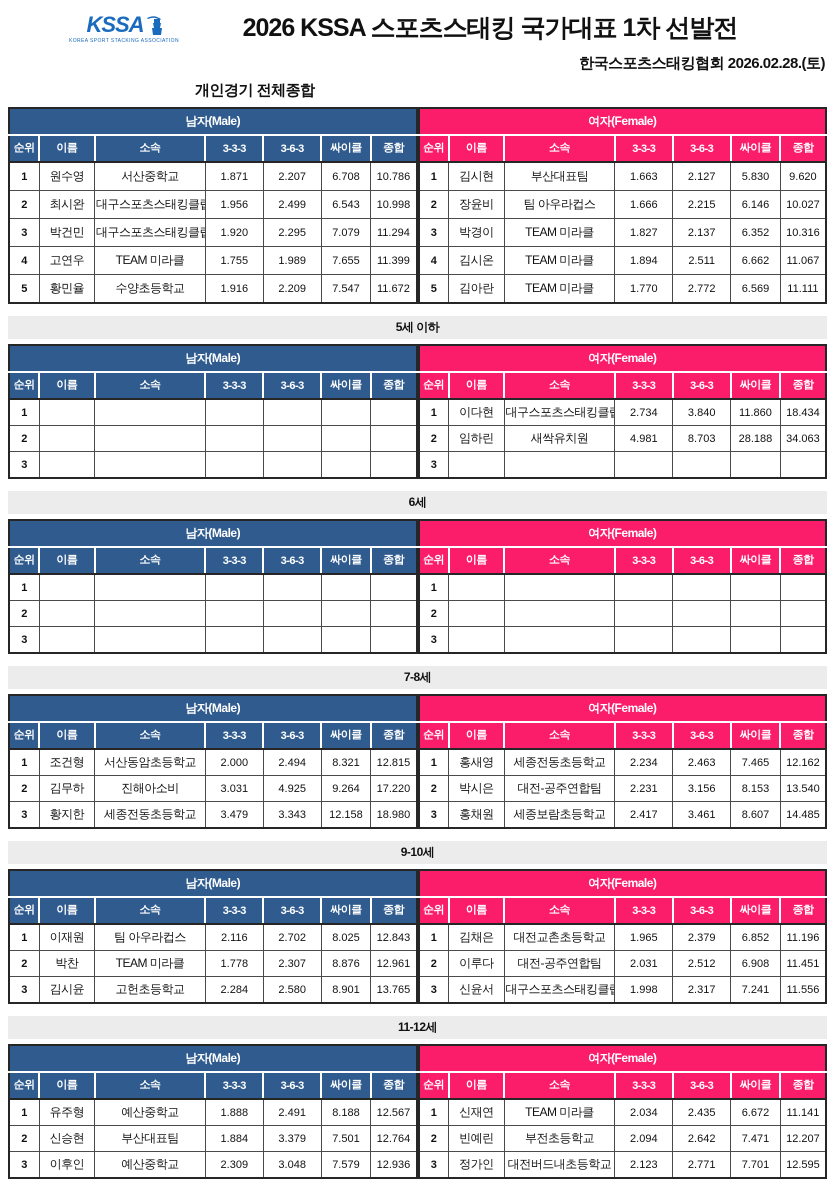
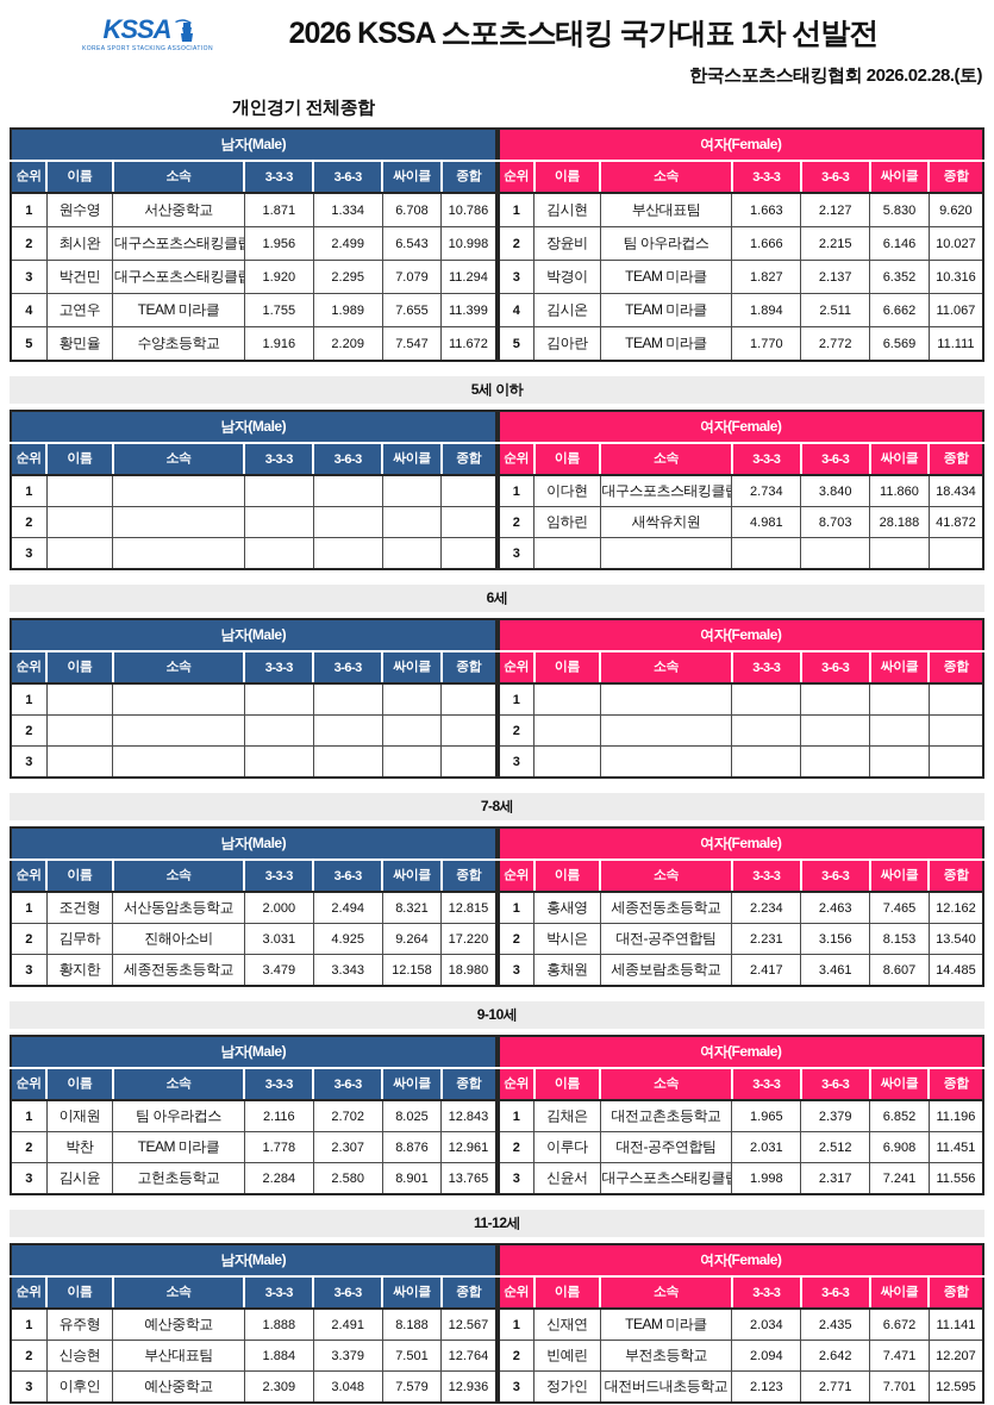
  KSSA
  2026 KSSA 스포츠스태킹 국가대표 1차 선발전
  한국스포츠스태킹협회 2026.02.28.(토)
  개인경기 전체종합
  남자(Male)
  순위	이름	소속	3-3-3	3-6-3	싸이클	종합
- 1	원수영	서산중학교	1.871	2.207	6.708	10.786
+ 1	원수영	서산중학교	1.871	1.334	6.708	10.786
  2	최시완	대구스포츠스태킹클	1.956	2.499	6.543	10.998
  3	박건민	대구스포츠스태킹클	1.920	2.295	7.079	11.294
  4	고연우	TEAM 미라클	1.755	1.989	7.655	11.399
  5	황민율	수양초등학교	1.916	2.209	7.547	11.672
  여자(Female)
  순위	이름	소속	3-3-3	3-6-3	싸이클	종합
  1	김시현	부산대표팀	1.663	2.127	5.830	9.620
  2	장윤비	팀 아우라컵스	1.666	2.215	6.146	10.027
  3	박경이	TEAM 미라클	1.827	2.137	6.352	10.316
  4	김시온	TEAM 미라클	1.894	2.511	6.662	11.067
  5	김아란	TEAM 미라클	1.770	2.772	6.569	11.111
  5세 이하
  남자(Male)
  순위	이름	소속	3-3-3	3-6-3	싸이클	종합
  1
  2
  3
  여자(Female)
  순위	이름	소속	3-3-3	3-6-3	싸이클	종합
  1	이다현	대구스포츠스태킹클	2.734	3.840	11.860	18.434
- 2	임하린	새싹유치원	4.981	8.703	28.188	34.063
+ 2	임하린	새싹유치원	4.981	8.703	28.188	41.872
  3
  6세
  남자(Male)
  순위	이름	소속	3-3-3	3-6-3	싸이클	종합
  1
  2
  3
  여자(Female)
  순위	이름	소속	3-3-3	3-6-3	싸이클	종합
  1
  2
  3
  7-8세
  남자(Male)
  순위	이름	소속	3-3-3	3-6-3	싸이클	종합
  1	조건형	서산동암초등학교	2.000	2.494	8.321	12.815
  2	김무하	진해아소비	3.031	4.925	9.264	17.220
  3	황지한	세종전동초등학교	3.479	3.343	12.158	18.980
  여자(Female)
  순위	이름	소속	3-3-3	3-6-3	싸이클	종합
  1	홍새영	세종전동초등학교	2.234	2.463	7.465	12.162
  2	박시은	대전-공주연합팀	2.231	3.156	8.153	13.540
  3	홍채원	세종보람초등학교	2.417	3.461	8.607	14.485
  9-10세
  남자(Male)
  순위	이름	소속	3-3-3	3-6-3	싸이클	종합
  1	이재원	팀 아우라컵스	2.116	2.702	8.025	12.843
  2	박찬	TEAM 미라클	1.778	2.307	8.876	12.961
  3	김시윤	고헌초등학교	2.284	2.580	8.901	13.765
  여자(Female)
  순위	이름	소속	3-3-3	3-6-3	싸이클	종합
  1	김채은	대전교촌초등학교	1.965	2.379	6.852	11.196
  2	이루다	대전-공주연합팀	2.031	2.512	6.908	11.451
  3	신윤서	대구스포츠스태킹클	1.998	2.317	7.241	11.556
  11-12세
  남자(Male)
  순위	이름	소속	3-3-3	3-6-3	싸이클	종합
  1	유주형	예산중학교	1.888	2.491	8.188	12.567
  2	신승현	부산대표팀	1.884	3.379	7.501	12.764
  3	이후인	예산중학교	2.309	3.048	7.579	12.936
  여자(Female)
  순위	이름	소속	3-3-3	3-6-3	싸이클	종합
  1	신재연	TEAM 미라클	2.034	2.435	6.672	11.141
  2	빈예린	부전초등학교	2.094	2.642	7.471	12.207
  3	정가인	대전버드내초등학교	2.123	2.771	7.701	12.595
